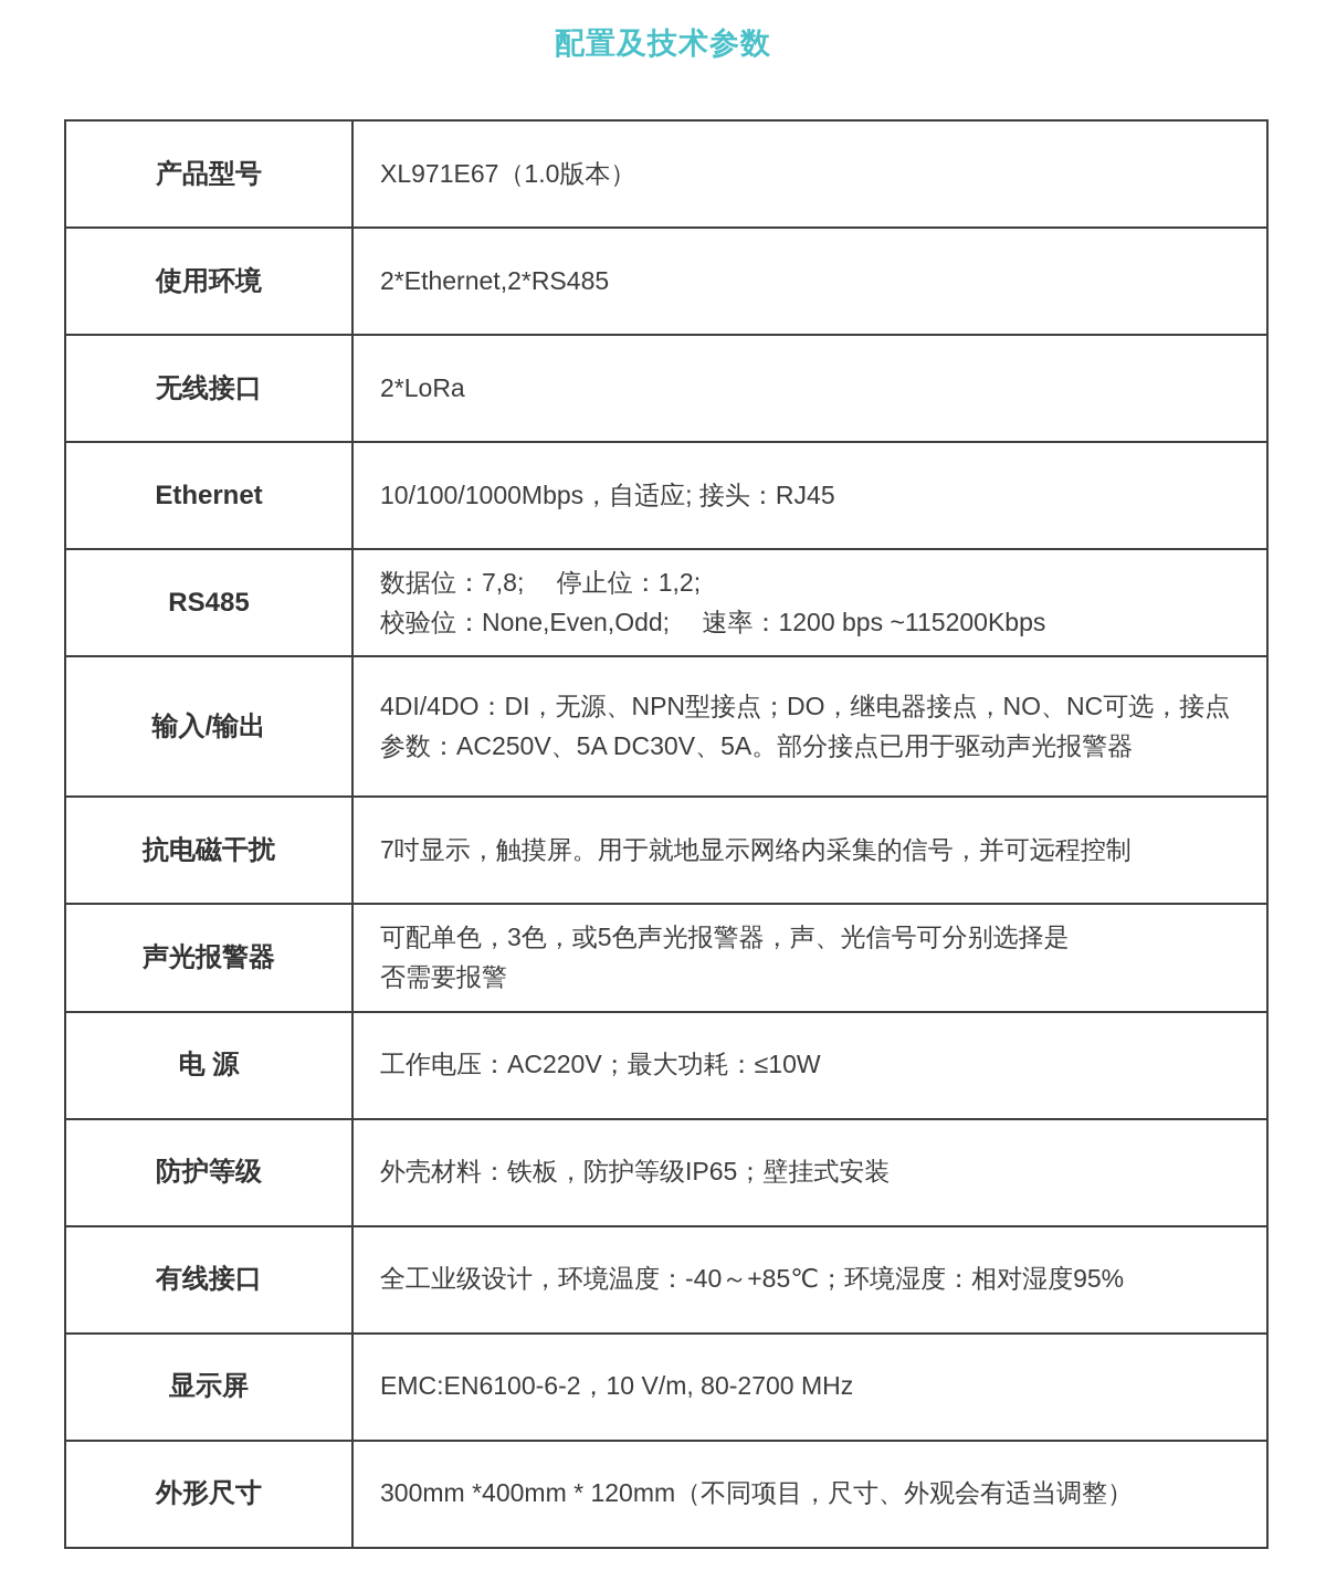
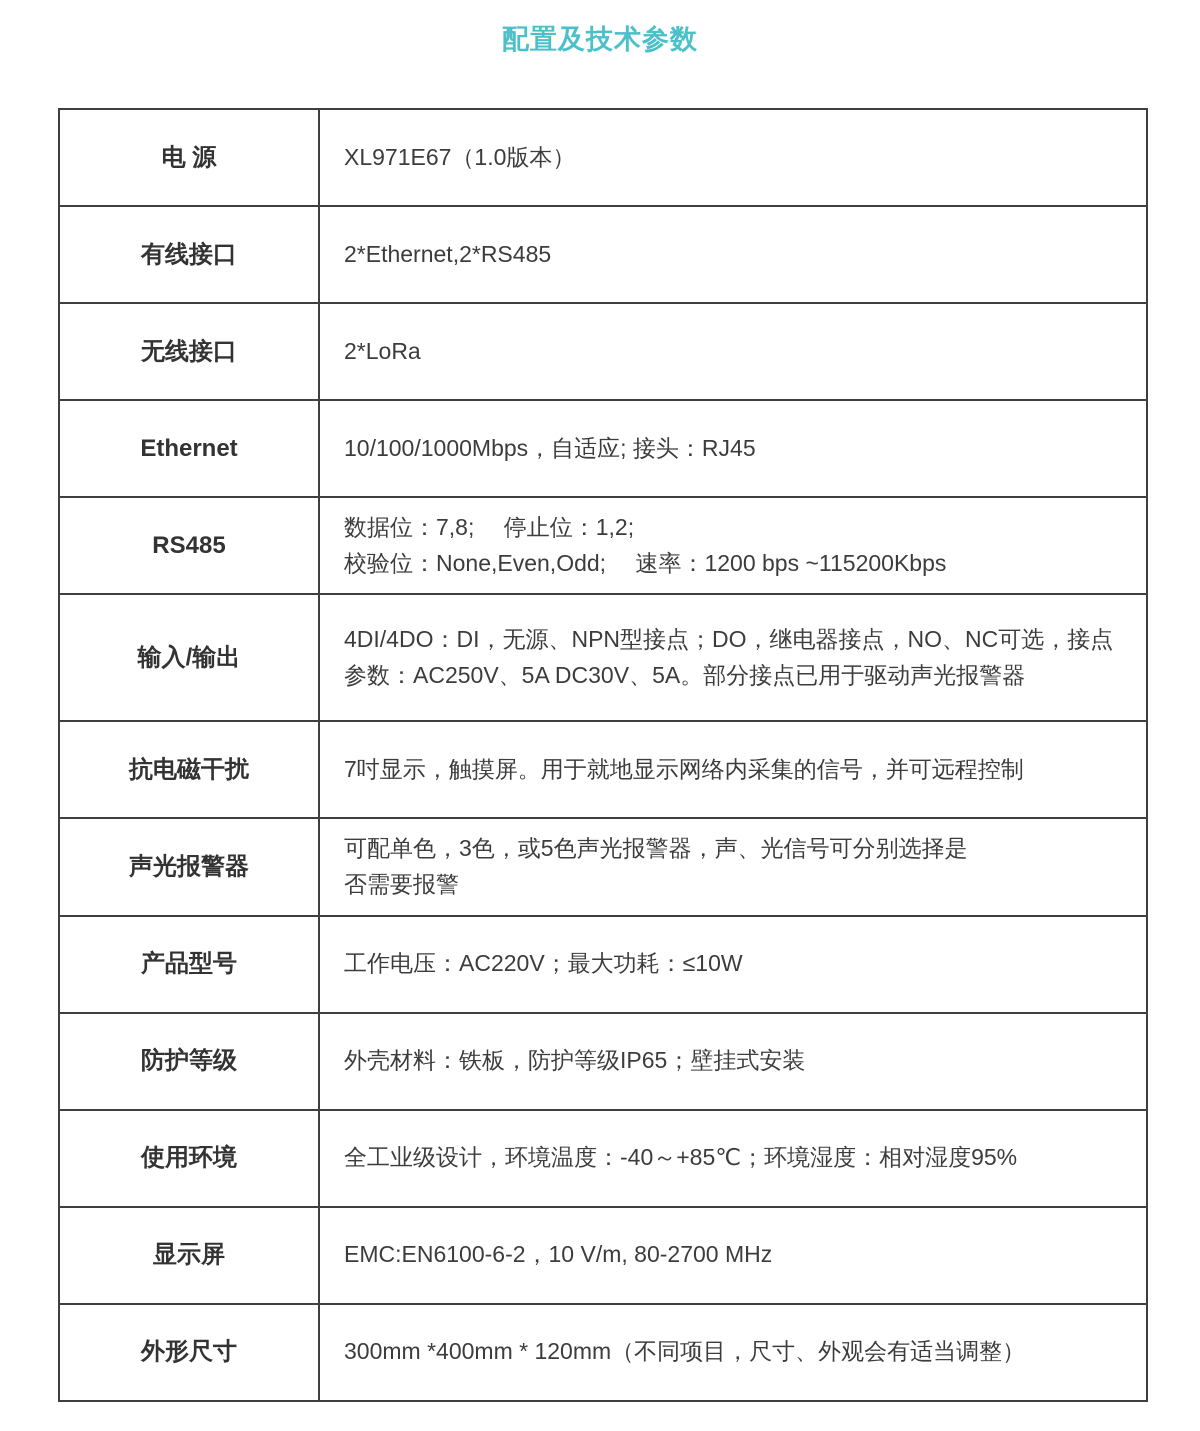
  配置及技术参数
- 产品型号
+ 电 源
  XL971E67（1.0版本）
- 使用环境
+ 有线接口
  2*Ethernet,2*RS485
  无线接口
  2*LoRa
  Ethernet
  10/100/1000Mbps，自适应; 接头：RJ45
  RS485
  数据位：7,8; 停止位：1,2;
  校验位：None,Even,Odd; 速率：1200 bps ~115200Kbps
  输入/输出
  4DI/4DO：DI，无源、NPN型接点；DO，继电器接点，NO、NC可选，接点参数：AC250V、5A DC30V、5A。部分接点已用于驱动声光报警器
  抗电磁干扰
  7吋显示，触摸屏。用于就地显示网络内采集的信号，并可远程控制
  声光报警器
  可配单色，3色，或5色声光报警器，声、光信号可分别选择是
  否需要报警
- 电 源
+ 产品型号
  工作电压：AC220V；最大功耗：≤10W
  防护等级
  外壳材料：铁板，防护等级IP65；壁挂式安装
- 有线接口
+ 使用环境
  全工业级设计，环境温度：-40～+85℃；环境湿度：相对湿度95%
  显示屏
  EMC:EN6100-6-2，10 V/m, 80-2700 MHz
  外形尺寸
  300mm *400mm * 120mm（不同项目，尺寸、外观会有适当调整）
